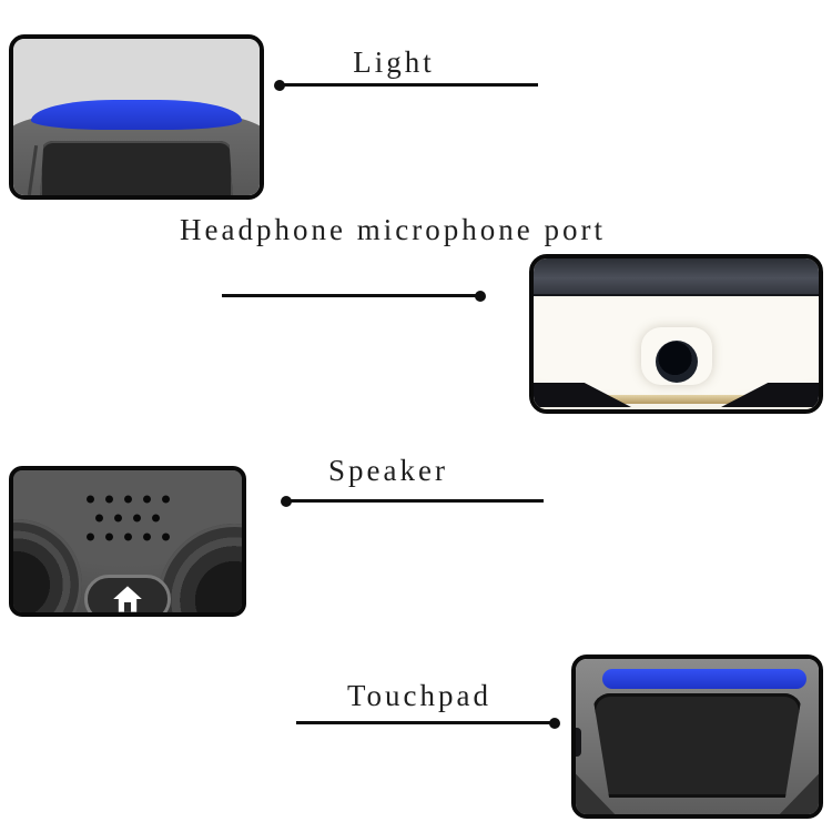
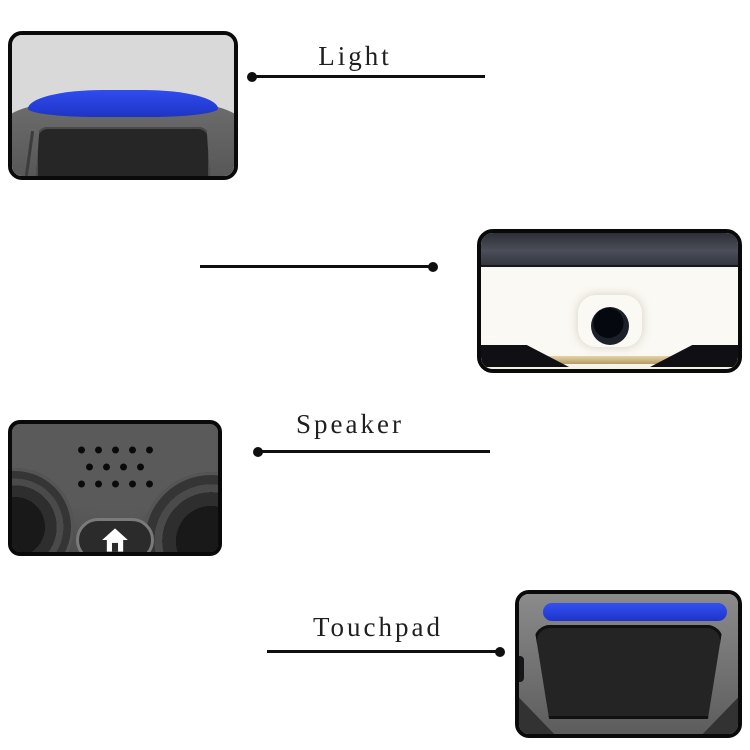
  Light
- Headphone microphone port
  Speaker
  Touchpad
